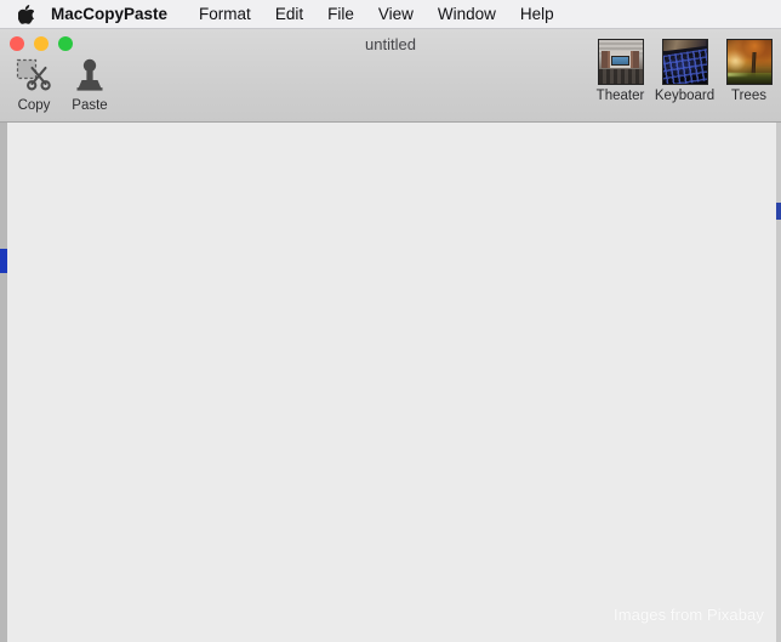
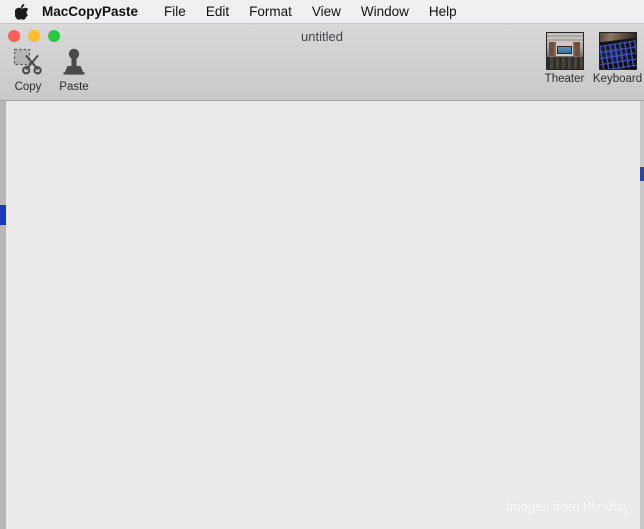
  MacCopyPaste
- Format
+ File
  Edit
- File
+ Format
  View
  Window
  Help
  untitled
  Copy
  Paste
  Theater
  Keyboard
- Trees
